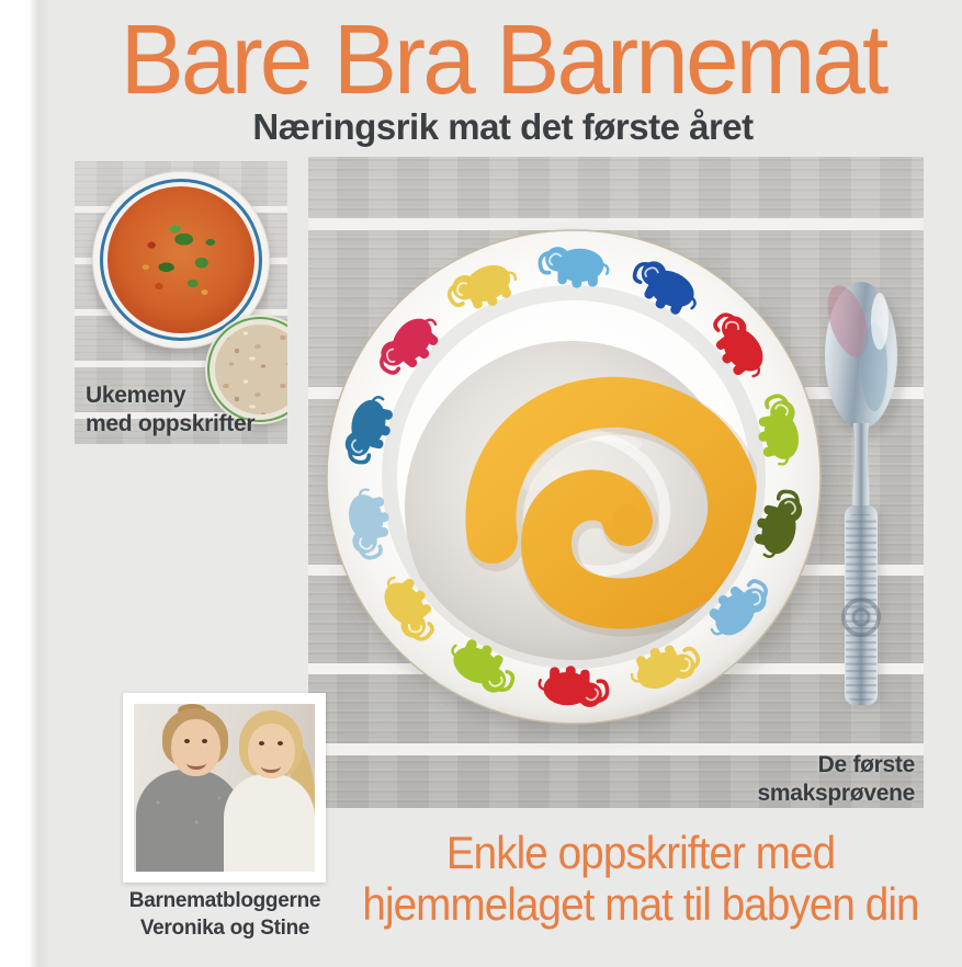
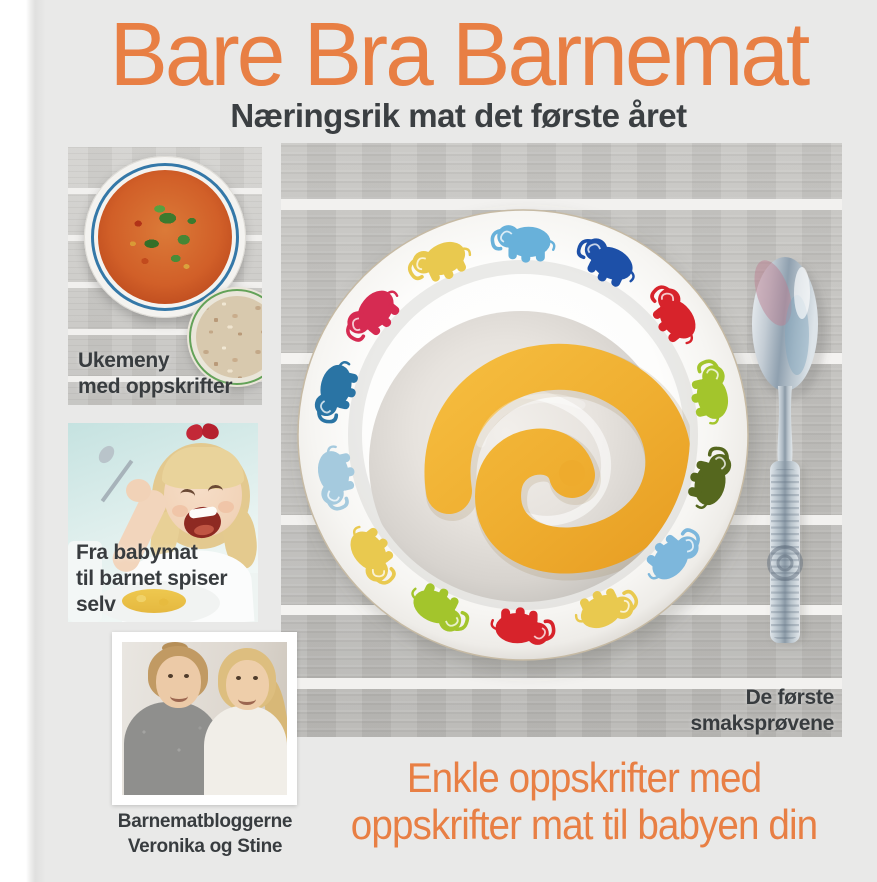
  Bare Bra Barnemat
  Næringsrik mat det første året
  Ukemeny
  med oppskrifter
+ Fra babymat
+ til barnet spiser selv
  De første
  smaksprøvene
  Barnematbloggerne
  Veronika og Stine
  Enkle oppskrifter med
- hjemmelaget mat til babyen din
+ oppskrifter mat til babyen din
